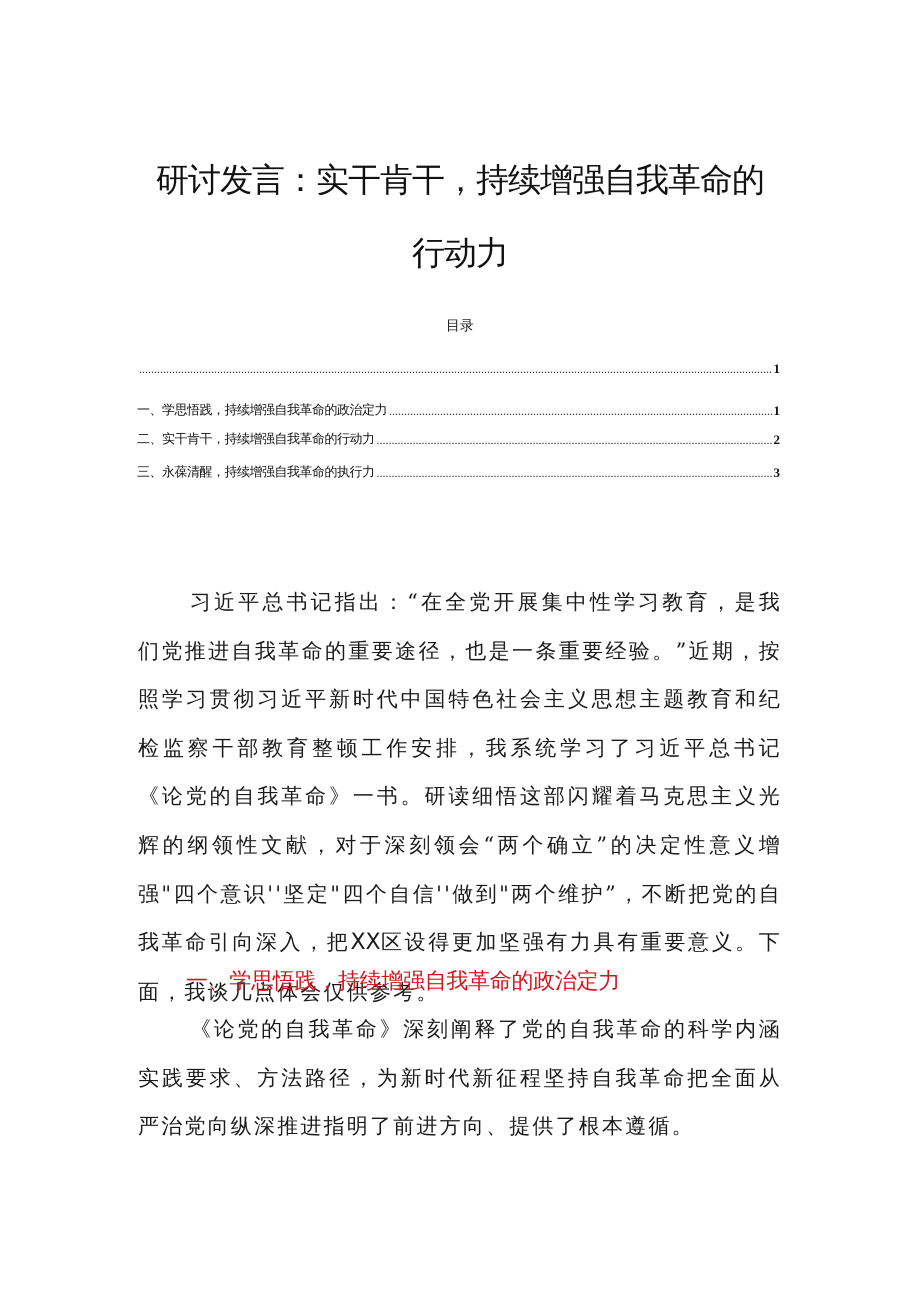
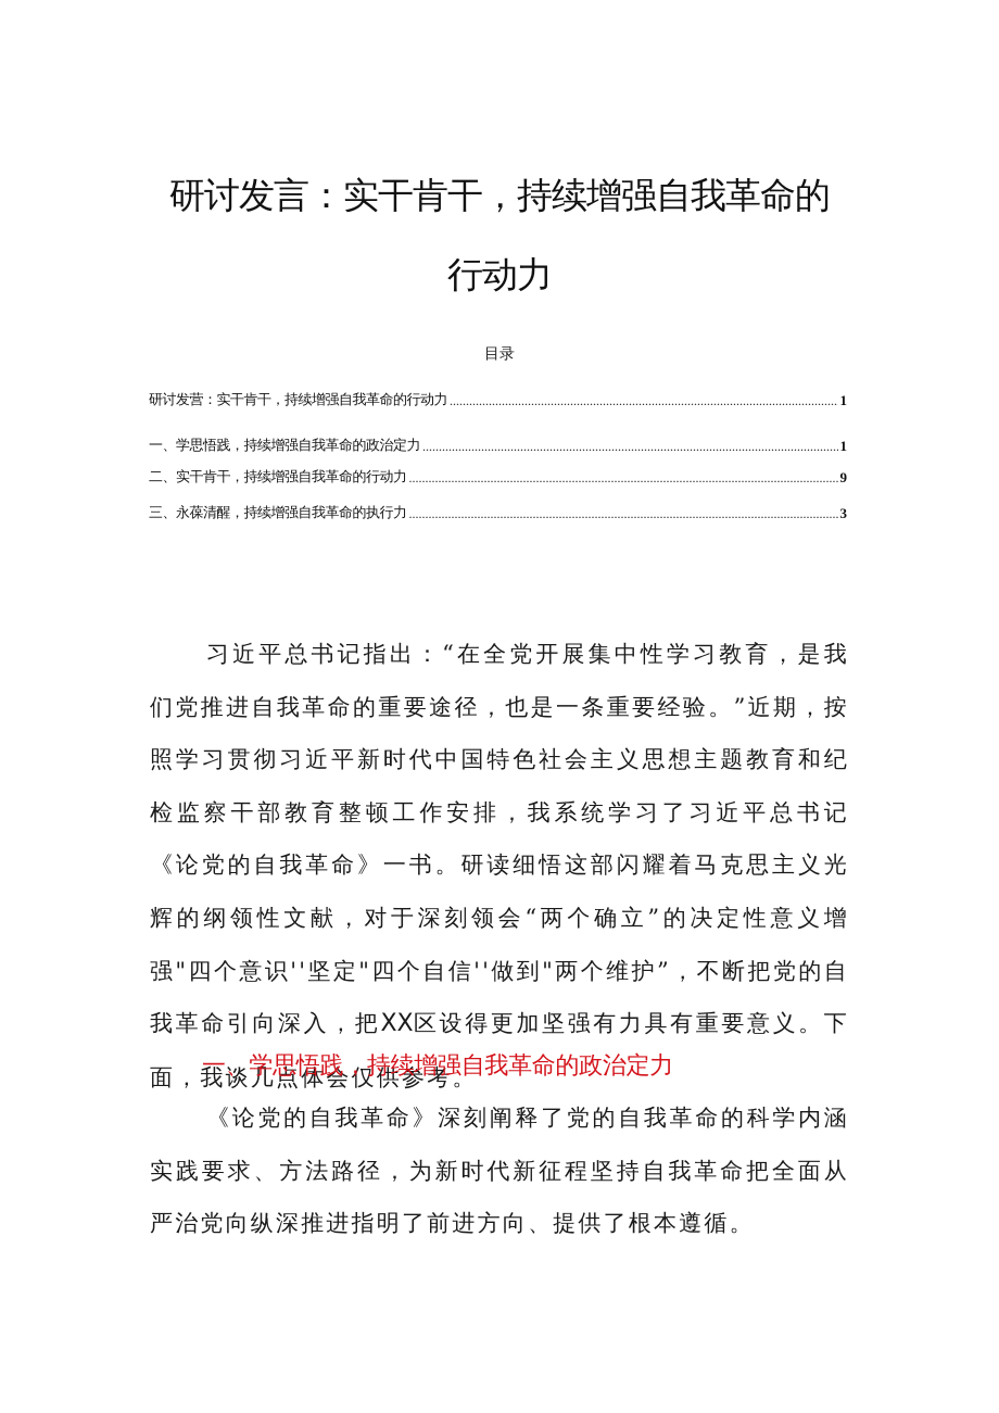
  研讨发言：实干肯干，持续增强自我革命的
  行动力
  目录
+ 研讨发营：实干肯干，持续增强自我革命的行动力
  1
  一、学思悟践，持续增强自我革命的政治定力
  1
  二、实干肯干，持续增强自我革命的行动力
- 2
+ 9
  三、永葆清醒，持续增强自我革命的执行力
  3
  习近平总书记指出：“在全党开展集中性学习教育，是我们党推进自我革命的重要途径，也是一条重要经验。”近期，按照学习贯彻习近平新时代中国特色社会主义思想主题教育和纪检监察干部教育整顿工作安排，我系统学习了习近平总书记《论党的自我革命》一书。研读细悟这部闪耀着马克思主义光辉的纲领性文献，对于深刻领会“两个确立”的决定性意义增强"四个意识''坚定"四个自信''做到"两个维护”，不断把党的自我革命引向深入，把XX区设得更加坚强有力具有重要意义。下面，我谈几点体会仅供参考。
  一、学思悟践，持续增强自我革命的政治定力
  《论党的自我革命》深刻阐释了党的自我革命的科学内涵实践要求、方法路径，为新时代新征程坚持自我革命把全面从严治党向纵深推进指明了前进方向、提供了根本遵循。
